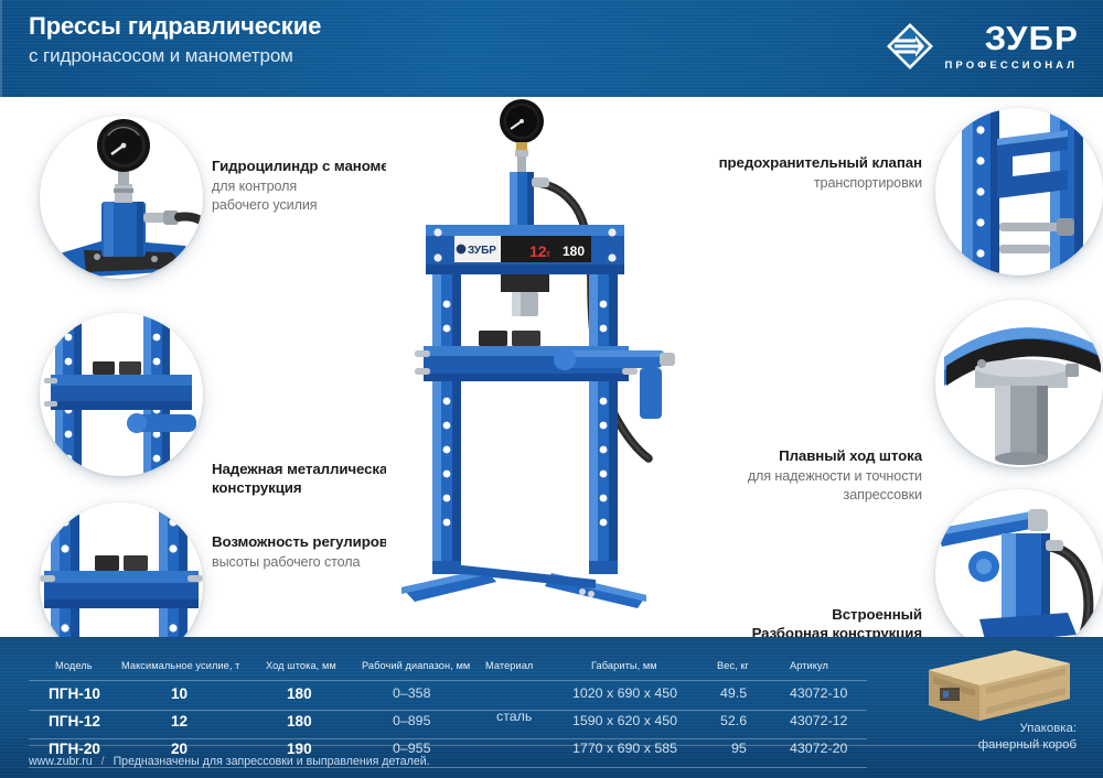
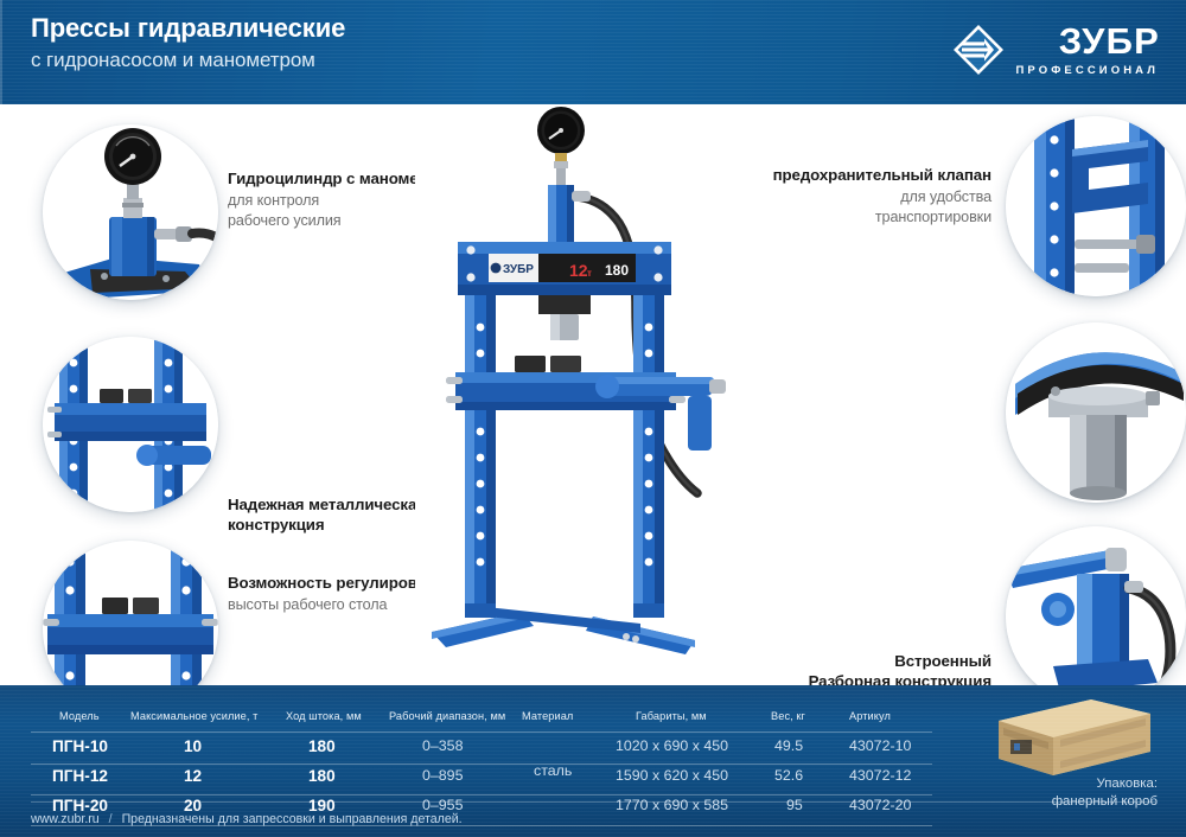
  Гидроцилиндр с маноме
  для контроля
  рабочего усилия
  Надежная металлическа
  конструкция
  Возможность регулиров
  высоты рабочего стола
  ЗУБР
  12
  т
  180
  предохранительный клапан
+ для удобства
  транспортировки
- Плавный ход штока
- для надежности и точности
- запрессовки
  Встроенный
  Разборная конструкция
